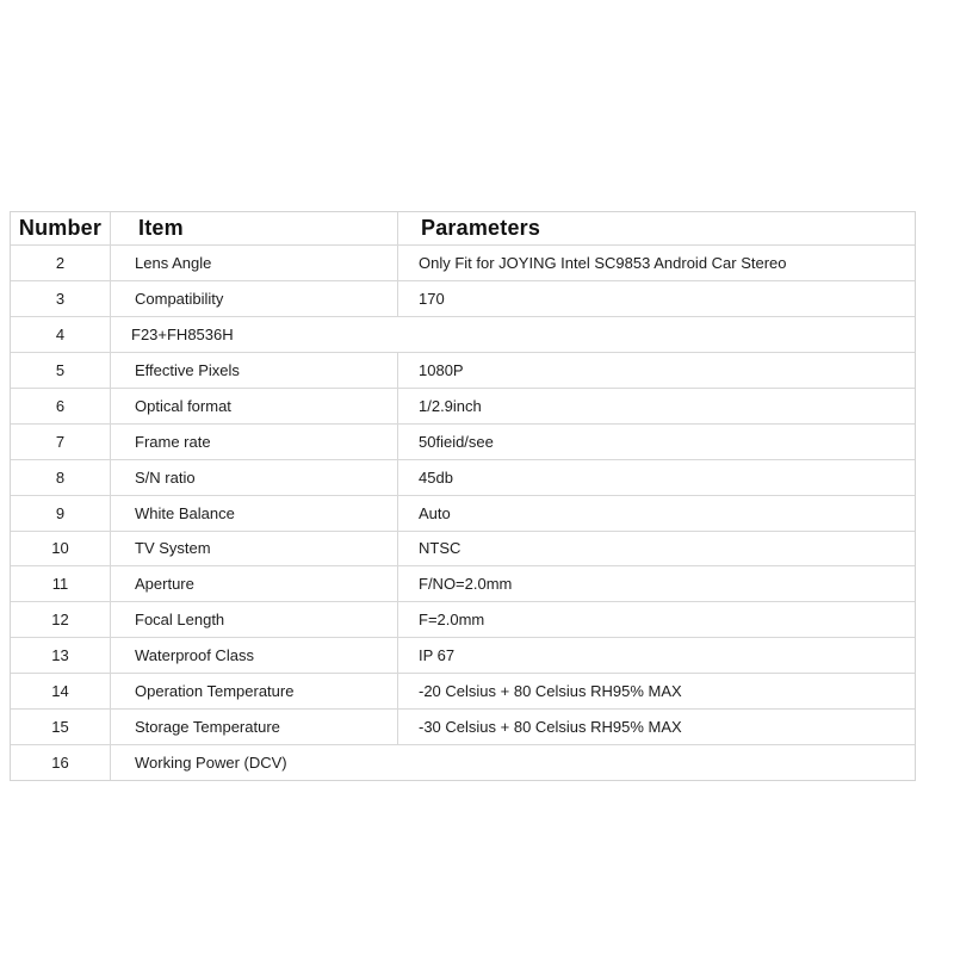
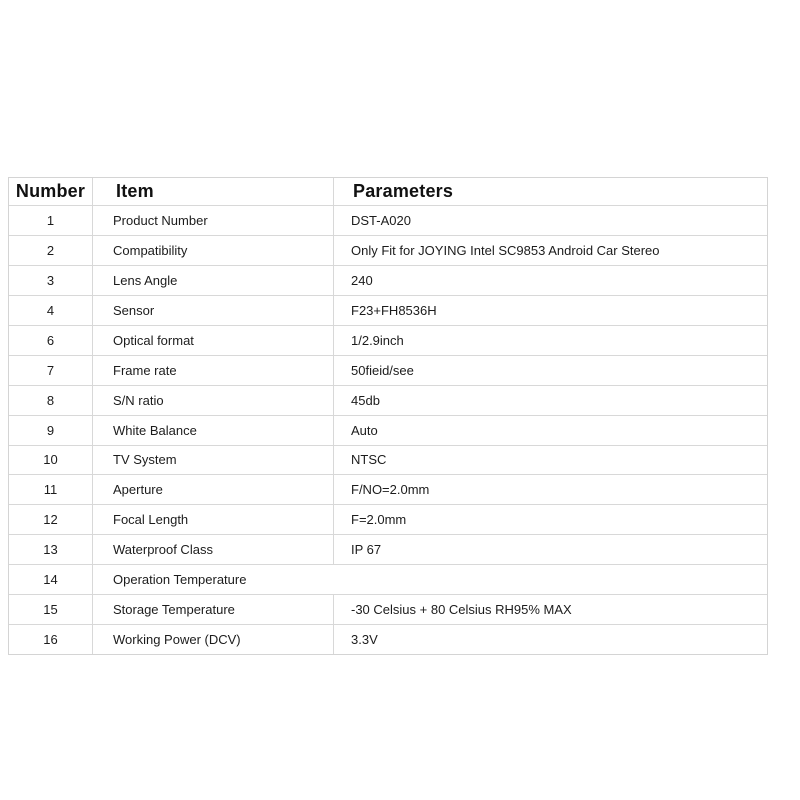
  Number
  Item
  Parameters
+ 1
+ Product Number
+ DST-A020
  2
- Lens Angle
+ Compatibility
  Only Fit for JOYING Intel SC9853 Android Car Stereo
  3
- Compatibility
+ Lens Angle
- 170
+ 240
  4
+ Sensor
  F23+FH8536H
- 5
- Effective Pixels
- 1080P
  6
  Optical format
  1/2.9inch
  7
  Frame rate
  50fieid/see
  8
  S/N ratio
  45db
  9
  White Balance
  Auto
  10
  TV System
  NTSC
  11
  Aperture
  F/NO=2.0mm
  12
  Focal Length
  F=2.0mm
  13
  Waterproof Class
  IP 67
  14
  Operation Temperature
- -20 Celsius + 80 Celsius RH95% MAX
  15
  Storage Temperature
  -30 Celsius + 80 Celsius RH95% MAX
  16
  Working Power (DCV)
+ 3.3V
